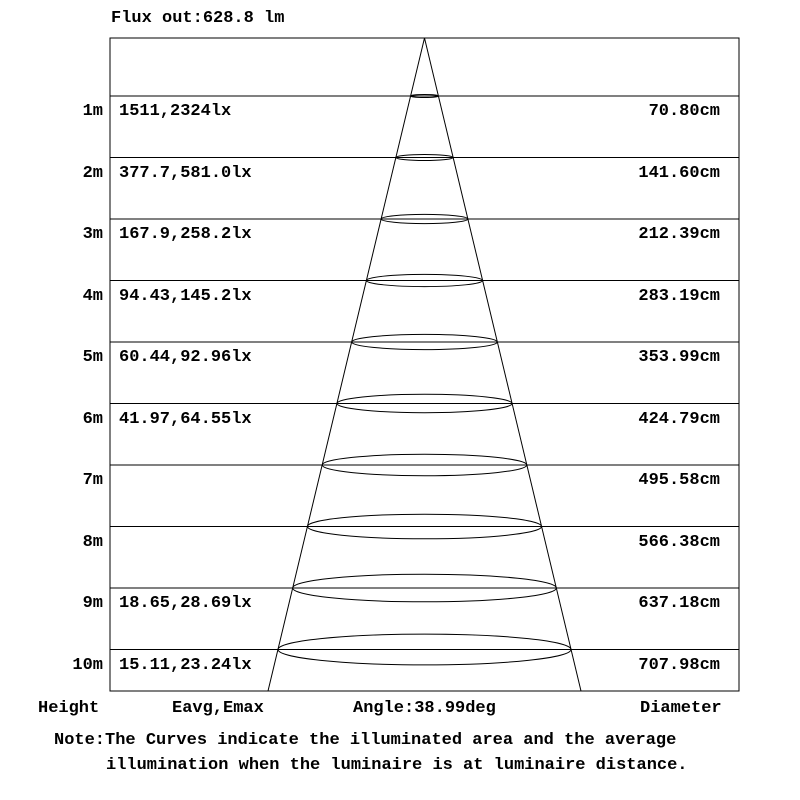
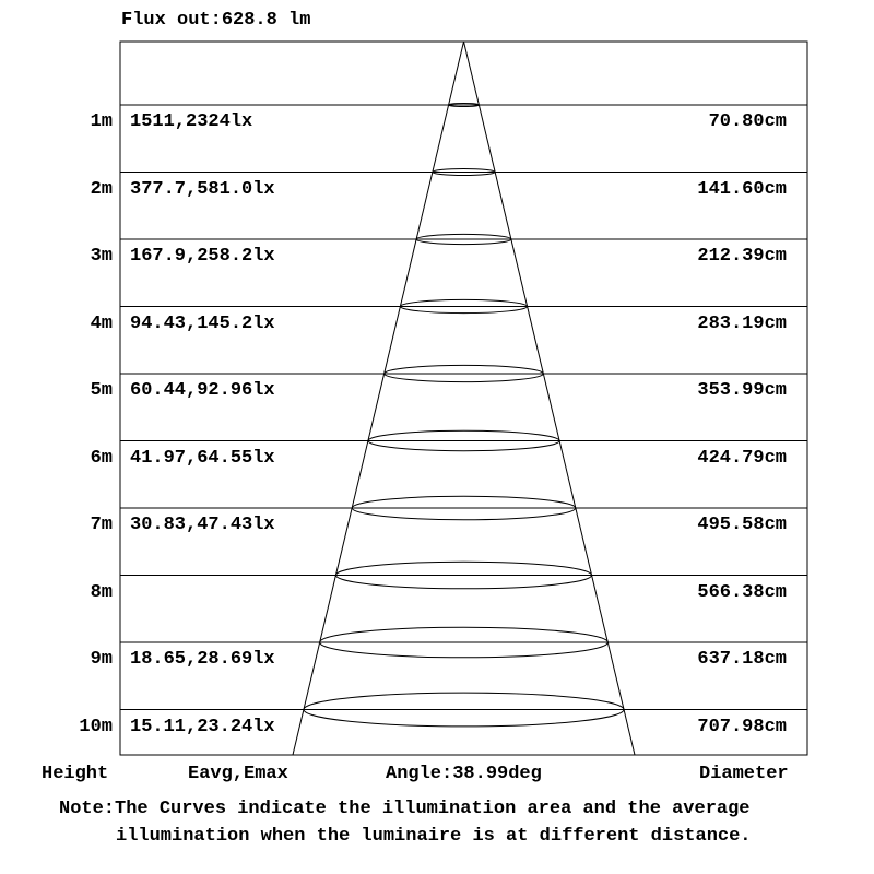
  Flux out:628.8 lm
  1m
  1511,2324lx
  70.80cm
  2m
  377.7,581.0lx
  141.60cm
  3m
  167.9,258.2lx
  212.39cm
  4m
  94.43,145.2lx
  283.19cm
  5m
  60.44,92.96lx
  353.99cm
  6m
  41.97,64.55lx
  424.79cm
  7m
+ 30.83,47.43lx
  495.58cm
  8m
  566.38cm
  9m
  18.65,28.69lx
  637.18cm
  10m
  15.11,23.24lx
  707.98cm
  Height
  Eavg,Emax
  Angle:38.99deg
  Diameter
- Note:The Curves indicate the illuminated area and the average
+ Note:The Curves indicate the illumination area and the average
- illumination when the luminaire is at luminaire distance.
+ illumination when the luminaire is at different distance.
